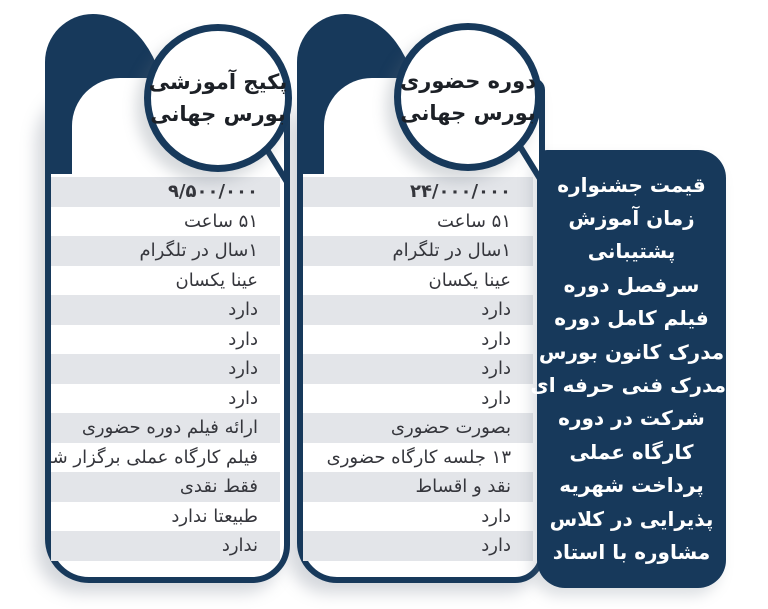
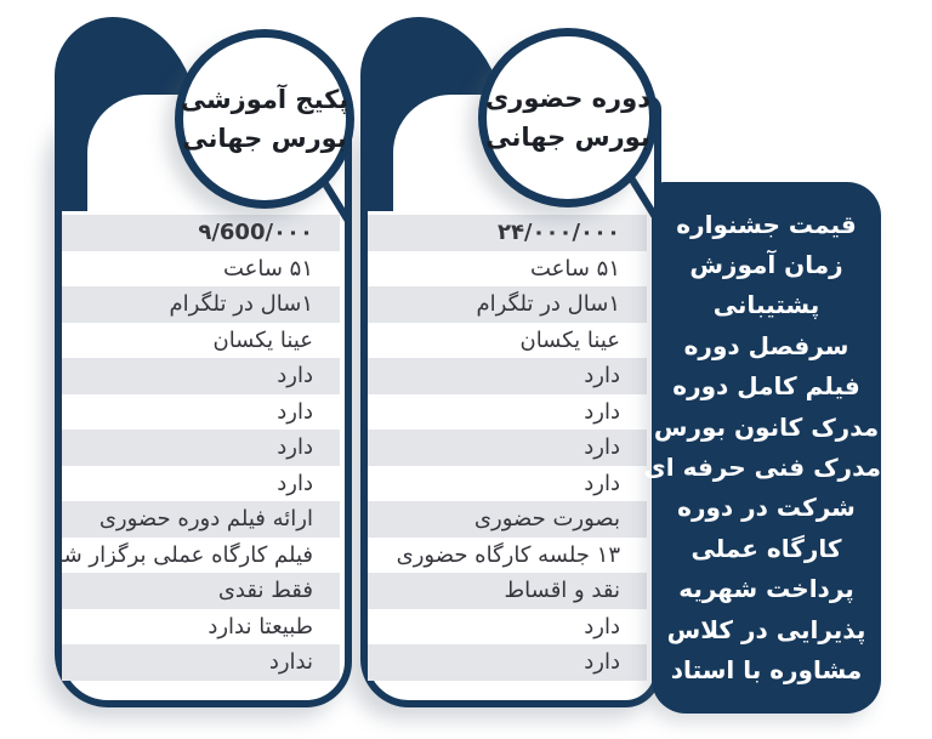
  ۲۴/۰۰۰/۰۰۰
  ۵۱ ساعت
  ۱سال در تلگرام
  عینا یکسان
  دارد
  دارد
  دارد
  دارد
  بصورت حضوری
  ۱۳ جلسه کارگاه حضوری
  نقد و اقساط
  دارد
  دارد
  دوره حضوری
  بورس جهانی
- ۹/۵۰۰/۰۰۰
+ ۹/600/۰۰۰
  ۵۱ ساعت
  ۱سال در تلگرام
  عینا یکسان
  دارد
  دارد
  دارد
  دارد
  ارائه فیلم دوره حضوری
  فیلم کارگاه عملی برگزار ش
  فقط نقدی
  طبیعتا ندارد
  ندارد
  پکیج آموزشی
  بورس جهانی
  قیمت جشنواره
  زمان آموزش
  پشتیبانی
  سرفصل دوره
  فیلم کامل دوره
  مدرک کانون بورس
  مدرک فنی حرفه ای
  شرکت در دوره
  کارگاه عملی
  پرداخت شهریه
  پذیرایی در کلاس
  مشاوره با استاد
